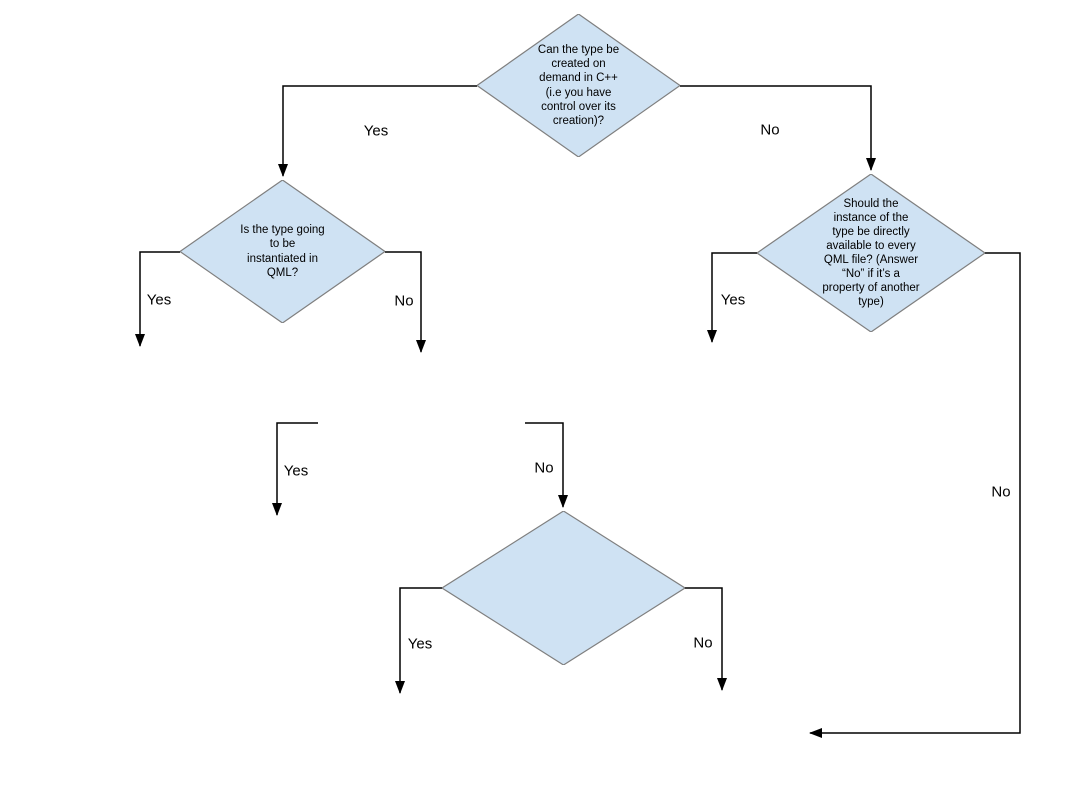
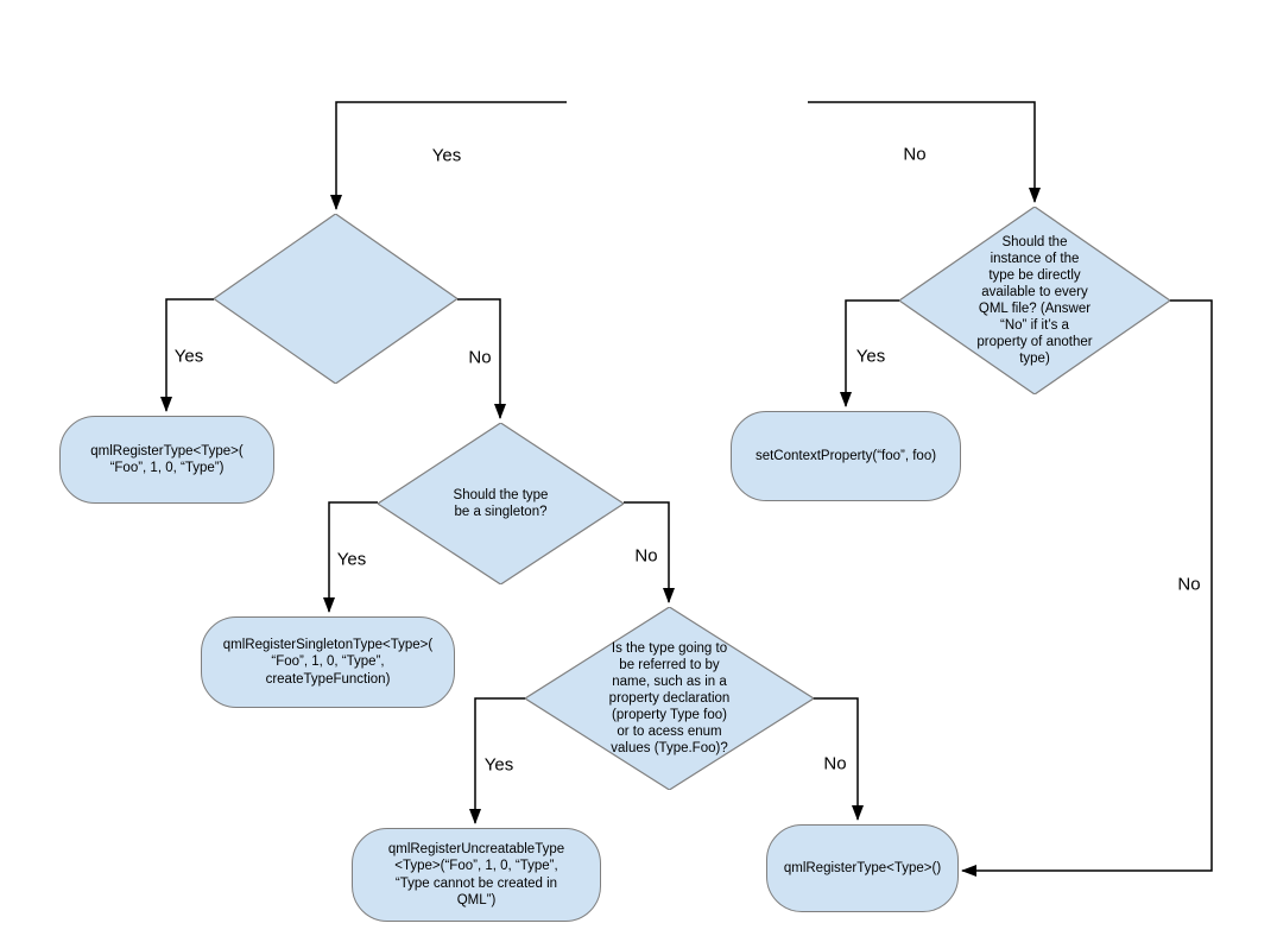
- Can the type be
- created on
- demand in C++
- (i.e you have
- control over its
- creation)?
- Is the type going
- to be
- instantiated in
- QML?
  Should the
  instance of the
  type be directly
  available to every
  QML file? (Answer
  “No” if it’s a
  property of another
  type)
+ Should the type
+ be a singleton?
+ Is the type going to
+ be referred to by
+ name, such as in a
+ property declaration
+ (property Type foo)
+ or to acess enum
+ values (Type.Foo)?
+ qmlRegisterType<Type>(
+ “Foo”, 1, 0, “Type”)
+ setContextProperty(“foo”, foo)
+ qmlRegisterSingletonType<Type>(
+ “Foo”, 1, 0, “Type”,
+ createTypeFunction)
+ qmlRegisterUncreatableType
+ <Type>(“Foo”, 1, 0, “Type”,
+ “Type cannot be created in
+ QML”)
+ qmlRegisterType<Type>()
  Yes
  No
  Yes
  No
  Yes
  No
  Yes
  No
  Yes
  No
